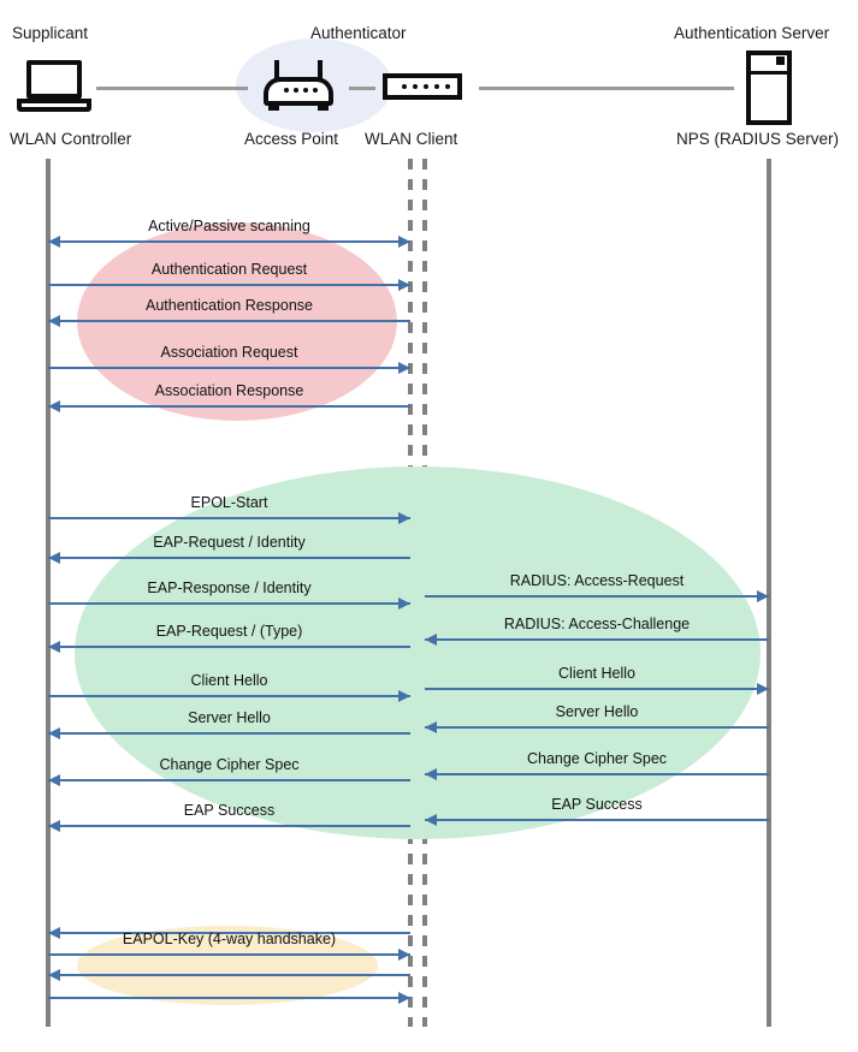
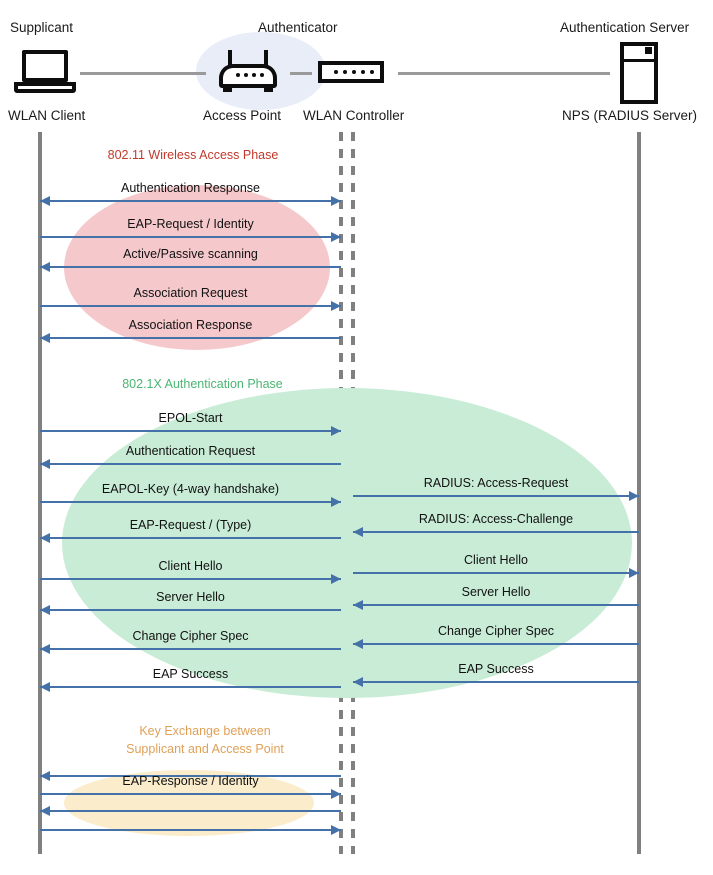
  Supplicant
  Authenticator
  Authentication Server
- WLAN Controller
+ WLAN Client
  Access Point
- WLAN Client
+ WLAN Controller
  NPS (RADIUS Server)
+ 802.11 Wireless Access Phase
+ 802.1X Authentication Phase
+ Key Exchange between
+ Supplicant and Access Point
- Active/Passive scanning
+ Authentication Response
- Authentication Request
+ EAP-Request / Identity
- Authentication Response
+ Active/Passive scanning
  Association Request
  Association Response
  EPOL-Start
- EAP-Request / Identity
+ Authentication Request
- EAP-Response / Identity
+ EAPOL-Key (4-way handshake)
  EAP-Request / (Type)
  Client Hello
  Server Hello
  Change Cipher Spec
  EAP Success
- EAPOL-Key (4-way handshake)
+ EAP-Response / Identity
  RADIUS: Access-Request
  RADIUS: Access-Challenge
  Client Hello
  Server Hello
  Change Cipher Spec
  EAP Success
